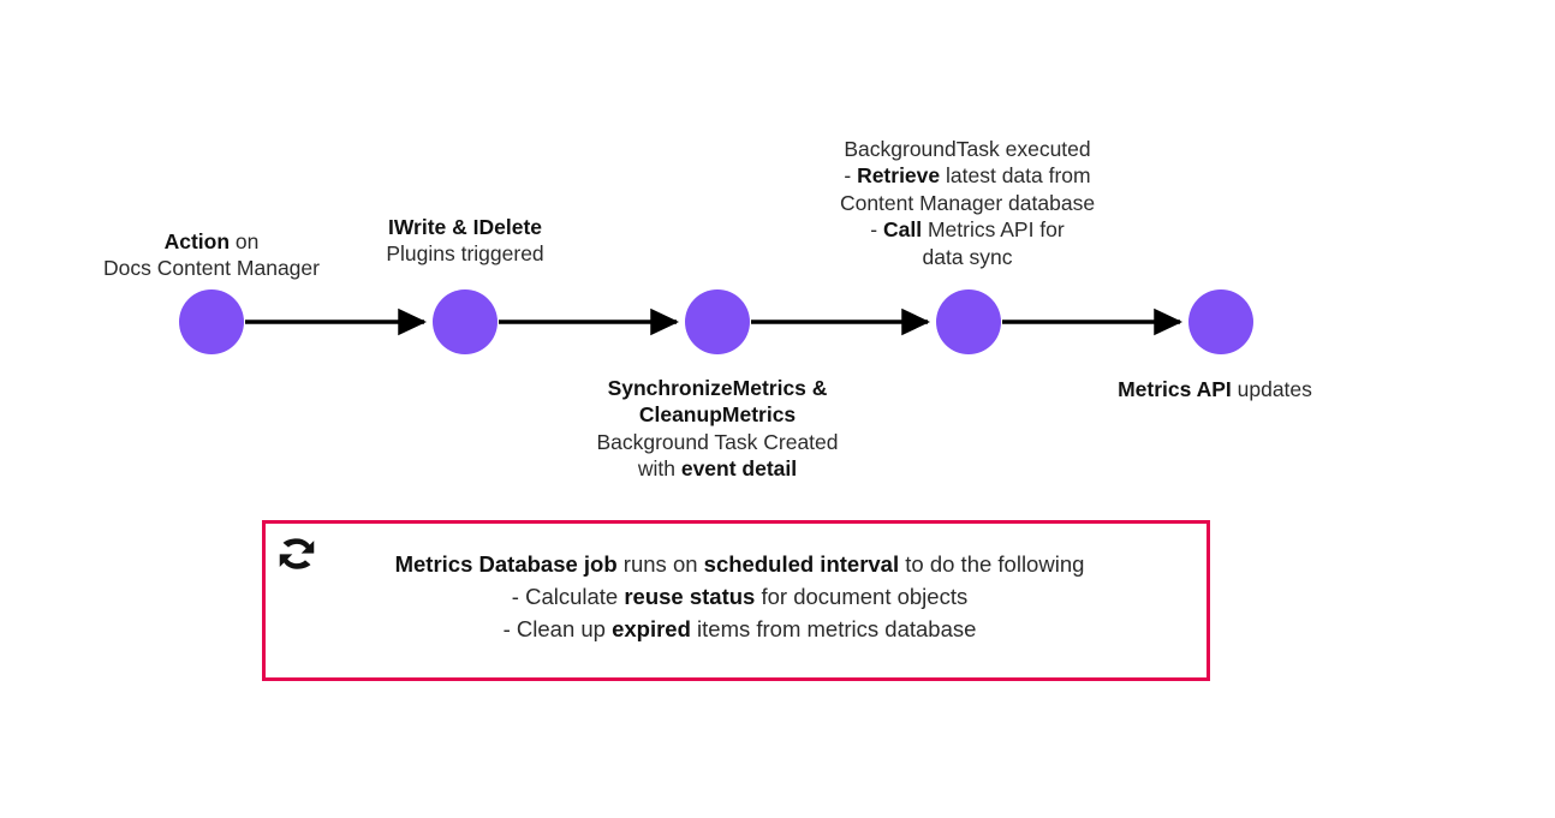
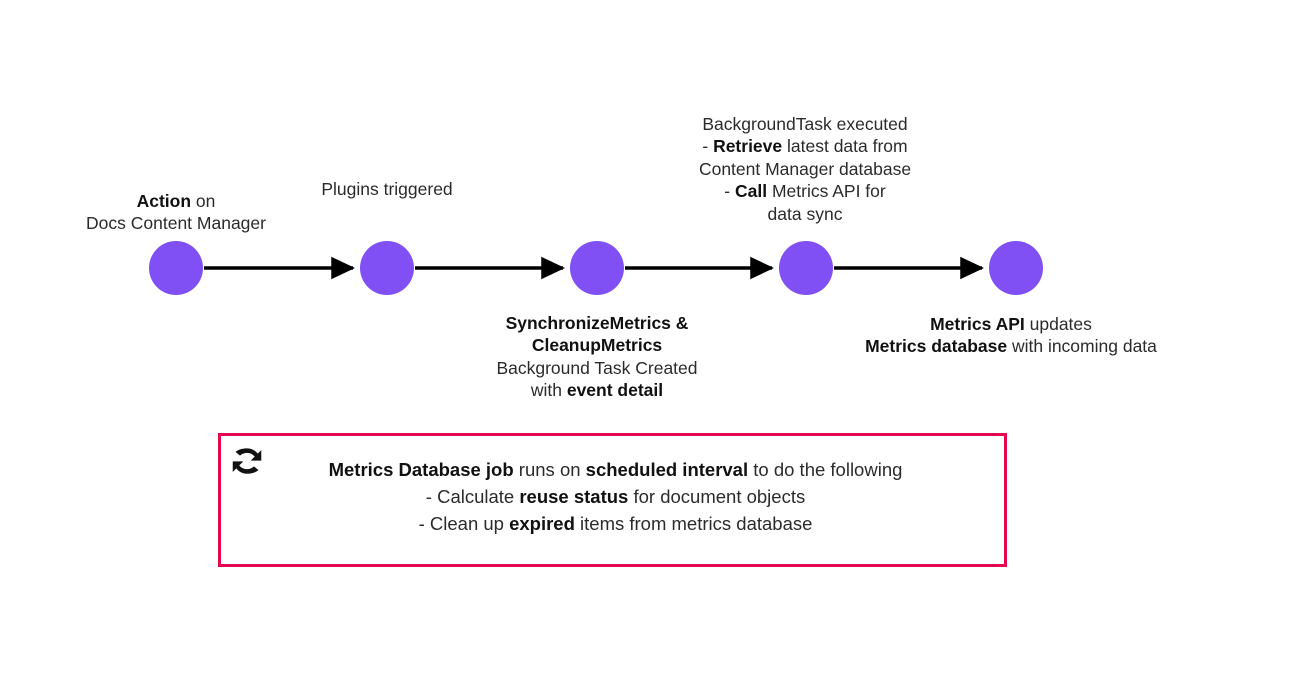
  Action on
  Docs Content Manager
- IWrite & IDelete
  Plugins triggered
  BackgroundTask executed
  - Retrieve latest data from
  Content Manager database
  - Call Metrics API for
  data sync
  SynchronizeMetrics &
  CleanupMetrics
  Background Task Created
  with event detail
  Metrics API updates
+ Metrics database with incoming data
  Metrics Database job runs on scheduled interval to do the following
  - Calculate reuse status for document objects
  - Clean up expired items from metrics database
